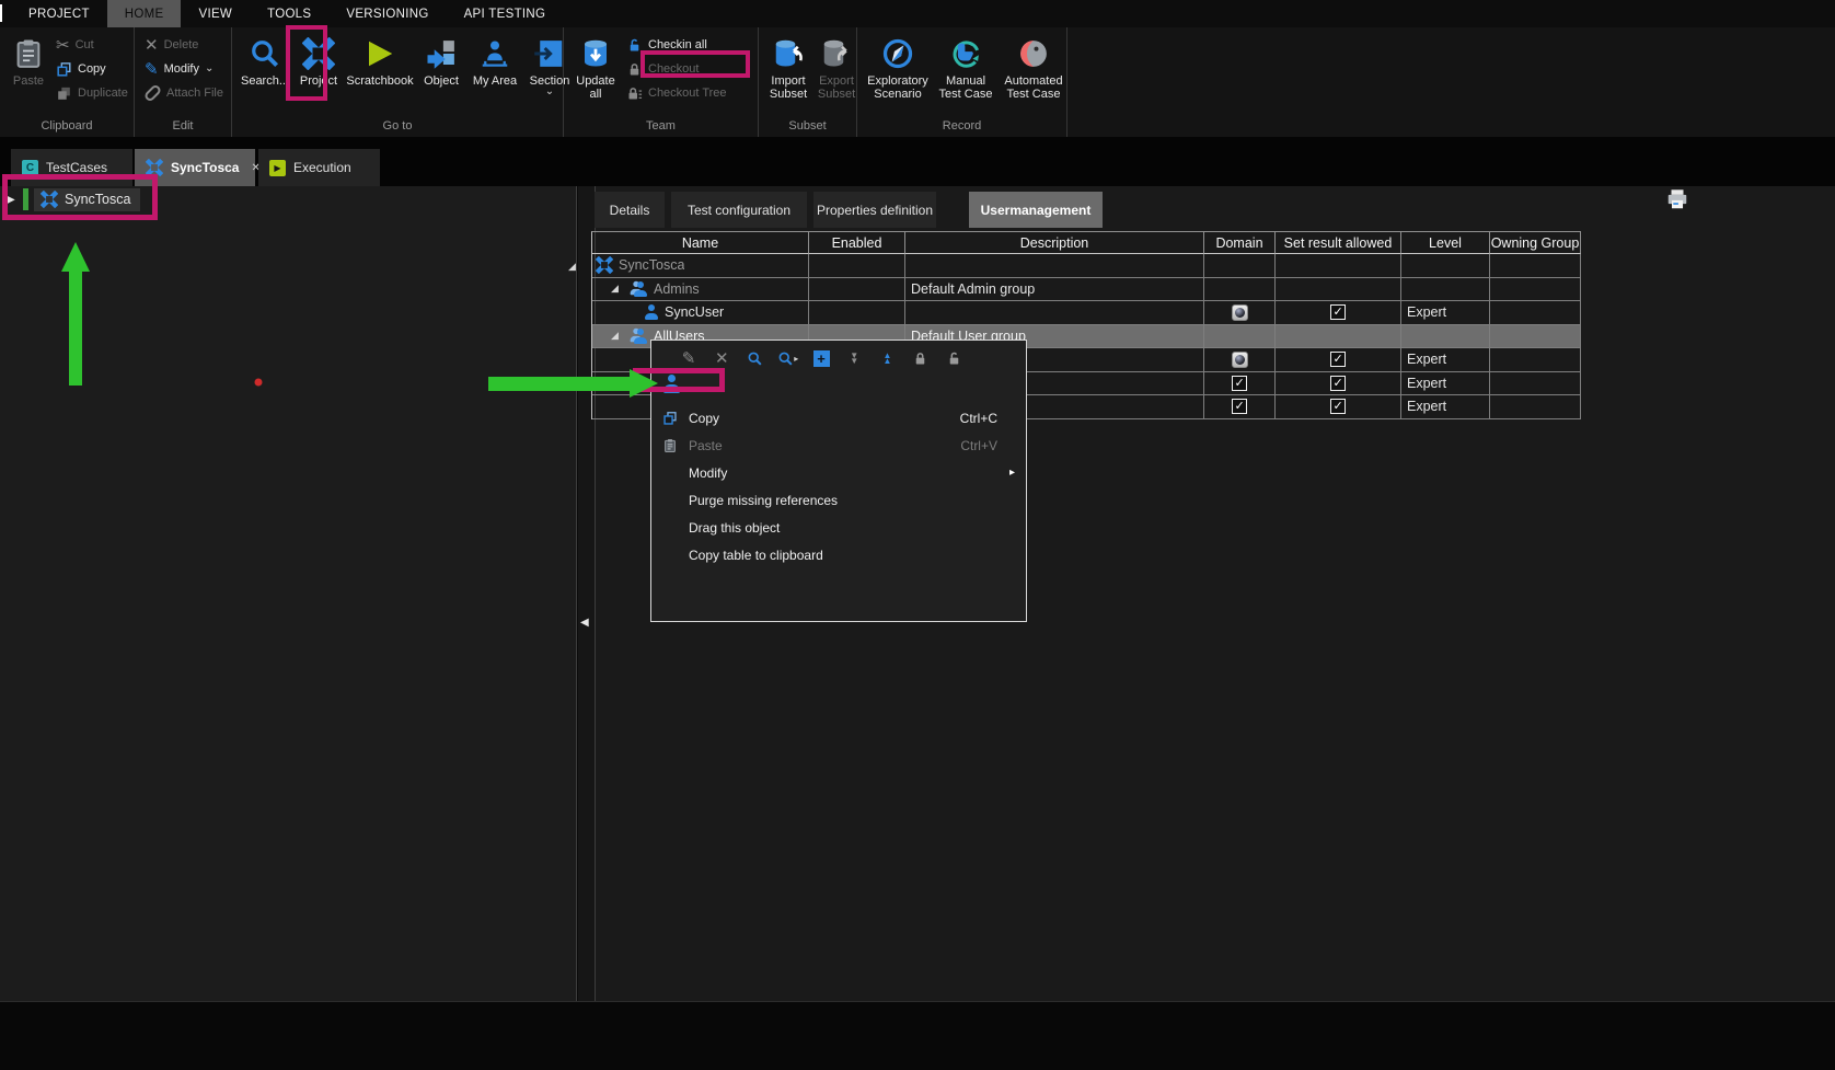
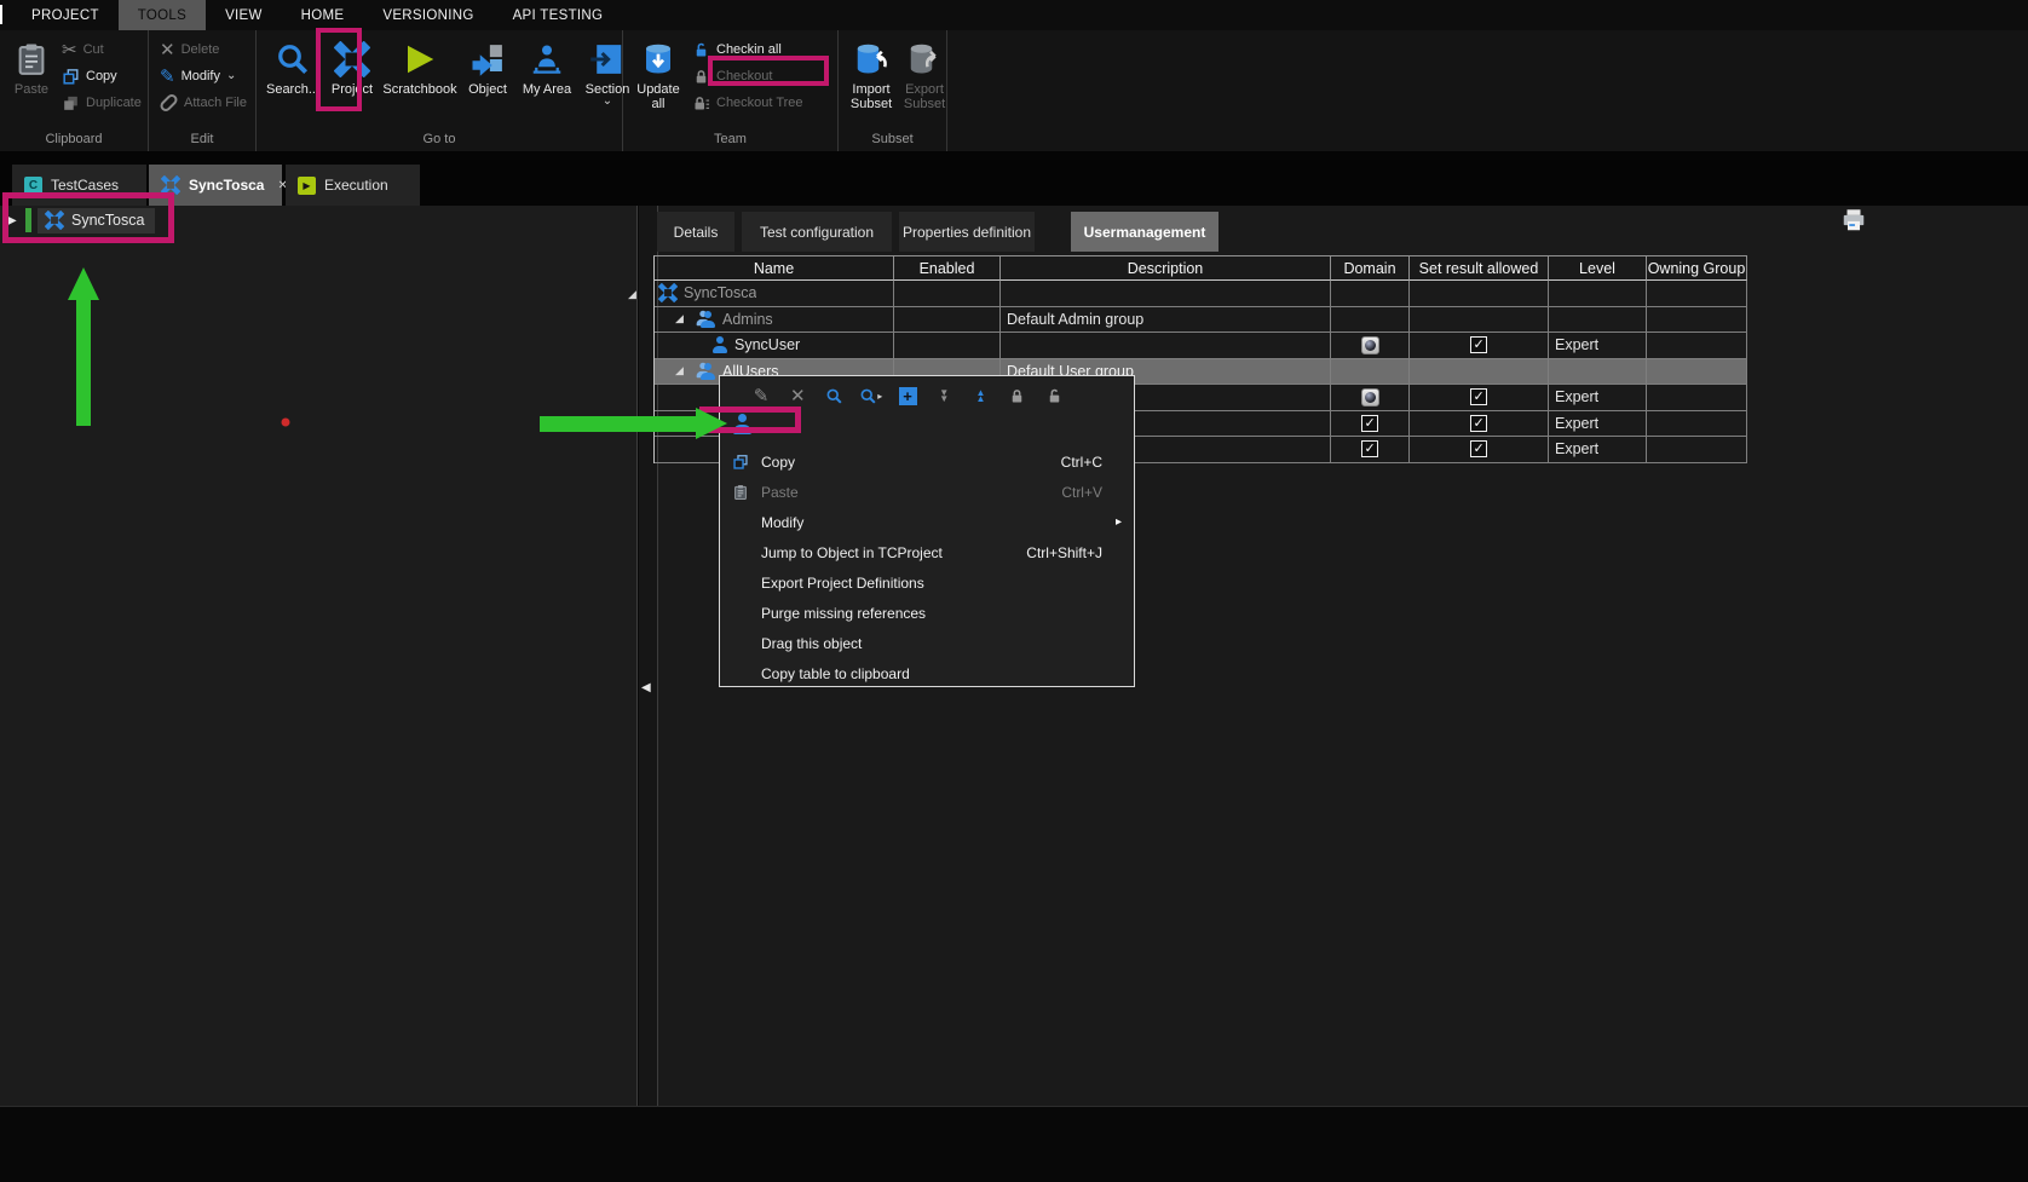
  PROJECT
- HOME
+ TOOLS
  VIEW
- TOOLS
+ HOME
  VERSIONING
  API TESTING
  Paste
  ✂
  Cut
  Copy
  Duplicate
  Clipboard
  ✕
  Delete
  ✎
  Modify
  ⌄
  Attach File
  Edit
  Search...
  Project
  Scratchbook
  Object
  My Area
  Section
  ⌄
  Go to
  Update all
  Checkin all
  Checkout
  Checkout Tree
  Team
  Import Subset
  Export Subset
  Subset
- Exploratory Scenario
- Manual Test Case
- Automated Test Case
- Record
  C
  TestCases
  SyncTosca
  ✕
  ▶
  Execution
  ◀
  ▶
  SyncTosca
  Details
  Test configuration
  Properties definition
  Usermanagement
  Name
  Enabled
  Description
  Domain
  Set result allowed
  Level
  Owning Group
  SyncTosca
  Admins
  Default Admin group
  SyncUser
  Expert
  AllUsers
  Default User group
  Expert
  Expert
  Expert
  ✎
  ✕
  ▸
  Copy
  Ctrl+C
  Paste
  Ctrl+V
  Modify
  ▸
+ Jump to Object in TCProject
+ Ctrl+Shift+J
+ Export Project Definitions
  Purge missing references
  Drag this object
  Copy table to clipboard
